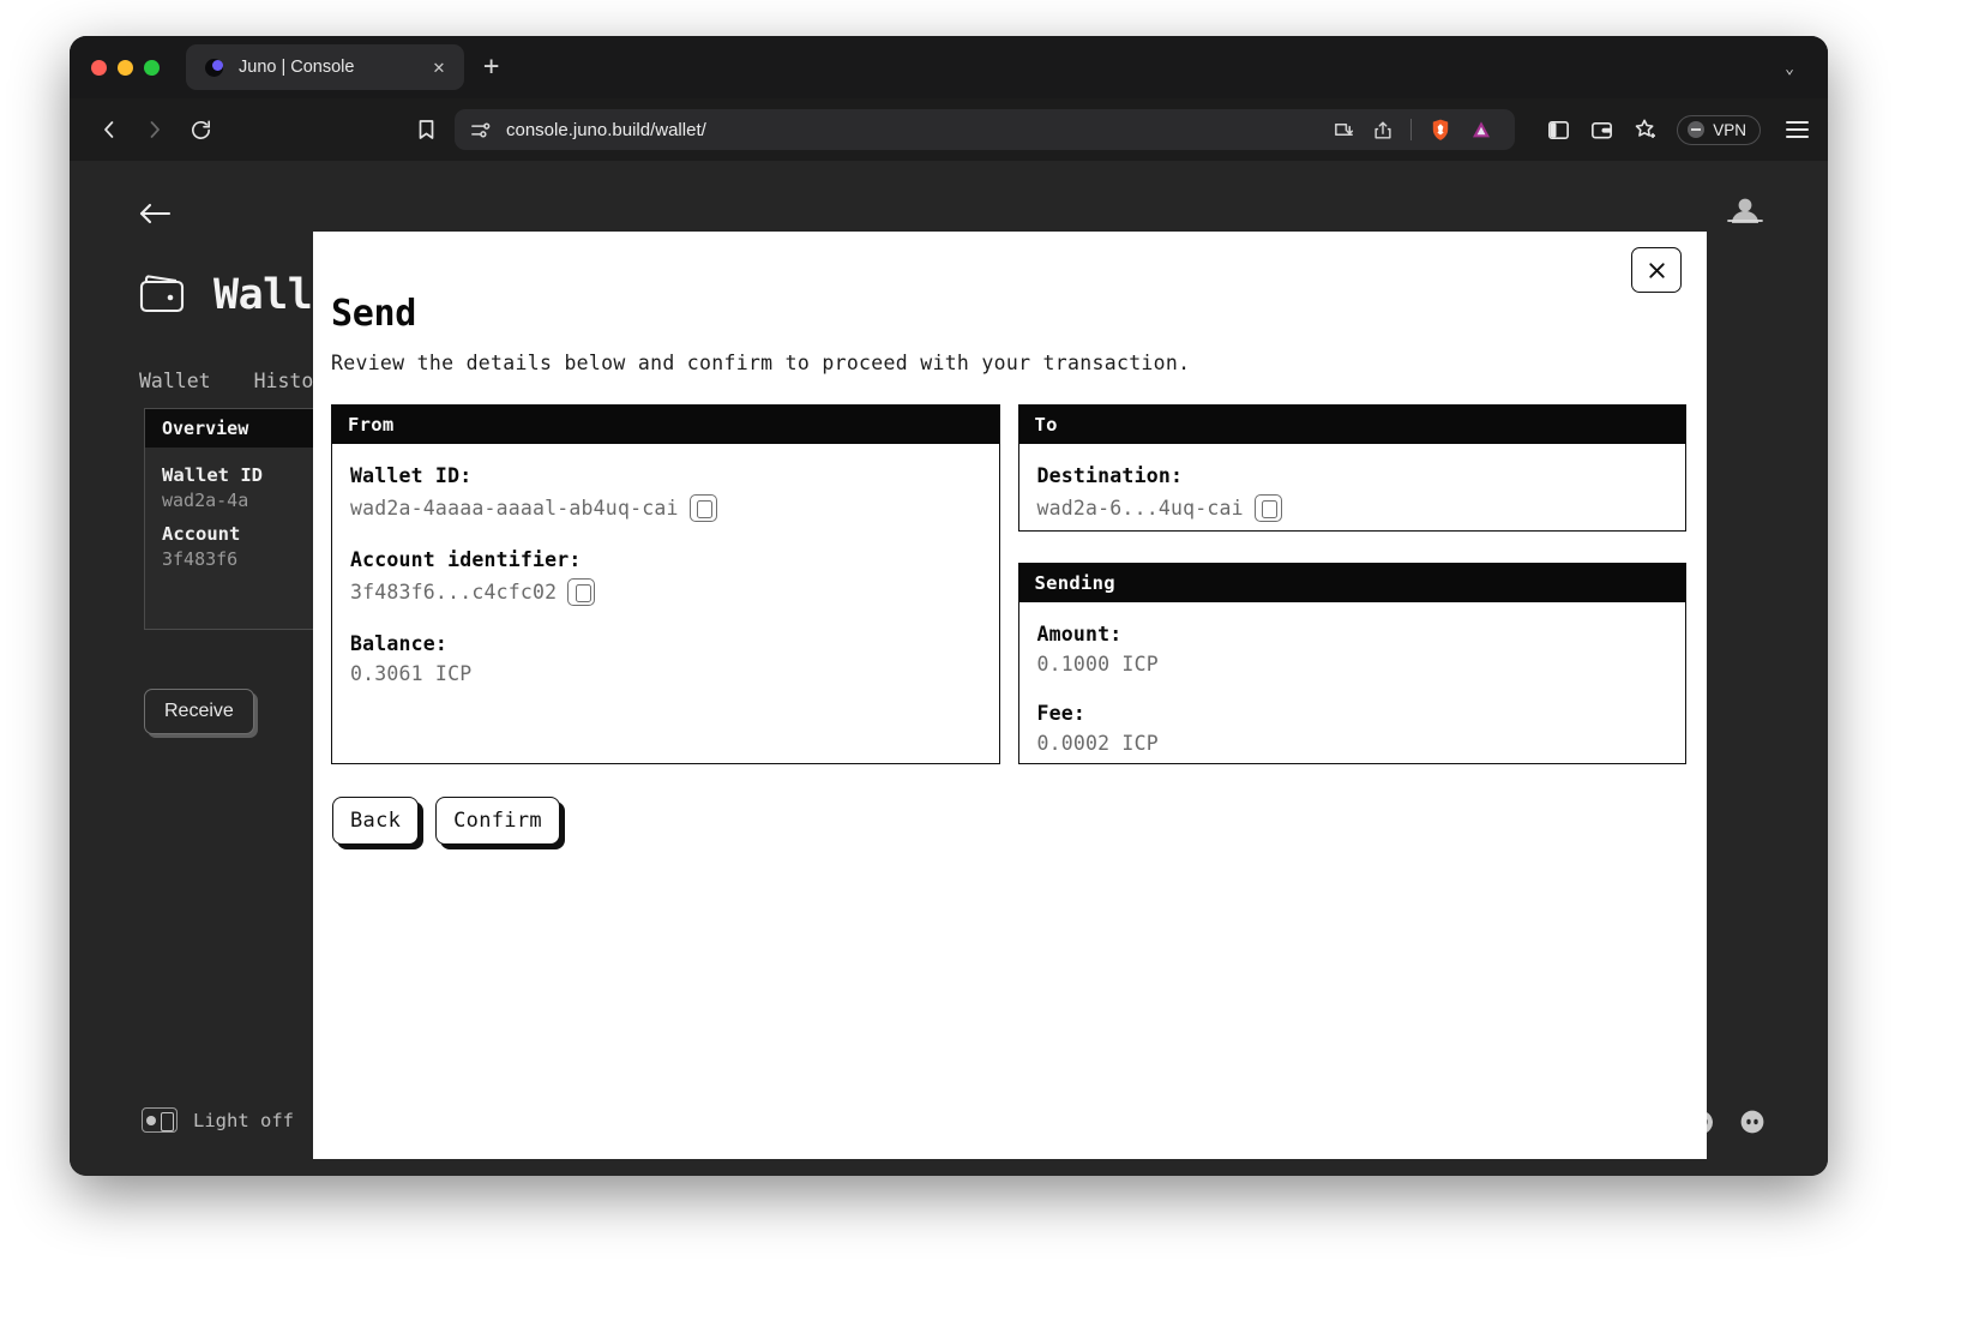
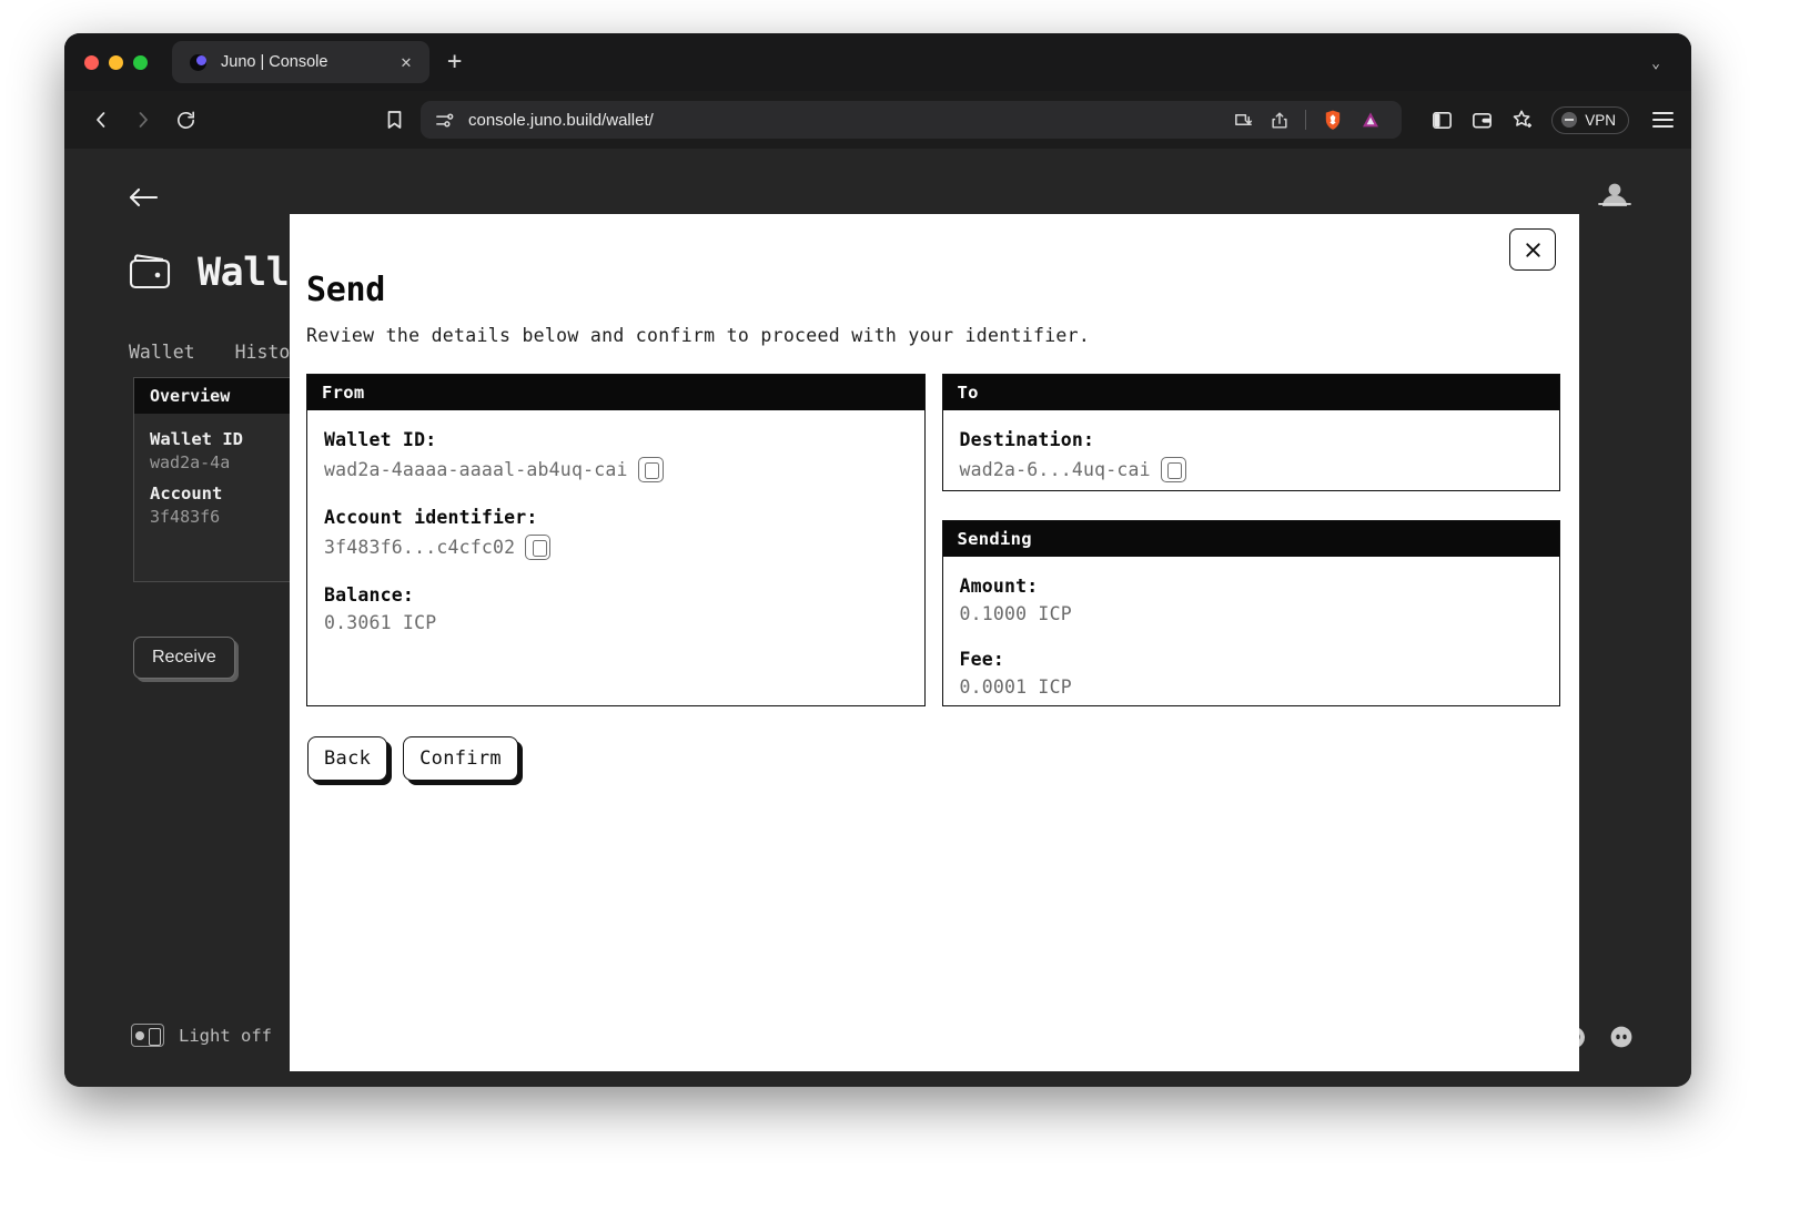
  Juno | Console
  ✕
  +
  ⌄
  console.juno.build/wallet/
  VPN
  Wallet
  Histo
  Overview
  Wallet ID
  wad2a-4a
  Account
  3f483f6
  Receive
  Light off
  Send
- Review the details below and confirm to proceed with your transaction.
+ Review the details below and confirm to proceed with your identifier.
  From
  Wallet ID:
  wad2a-4aaaa-aaaal-ab4uq-cai
  Account identifier:
  3f483f6...c4cfc02
  Balance:
  0.3061 ICP
  To
  Destination:
  wad2a-6...4uq-cai
  Sending
  Amount:
  0.1000 ICP
  Fee:
- 0.0002 ICP
+ 0.0001 ICP
  Back
  Confirm
